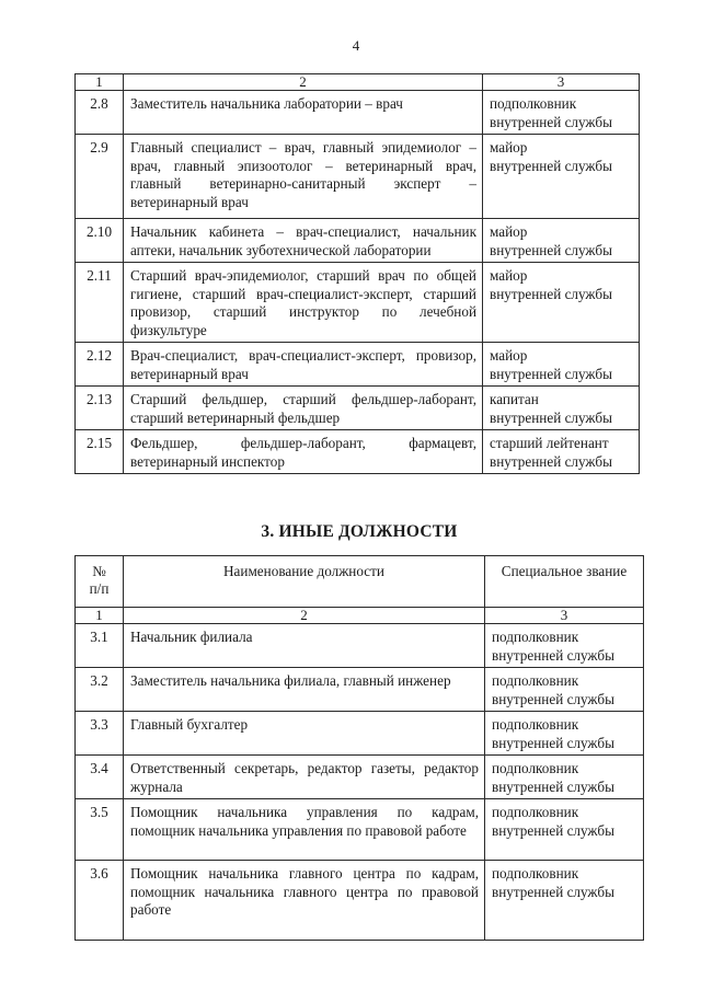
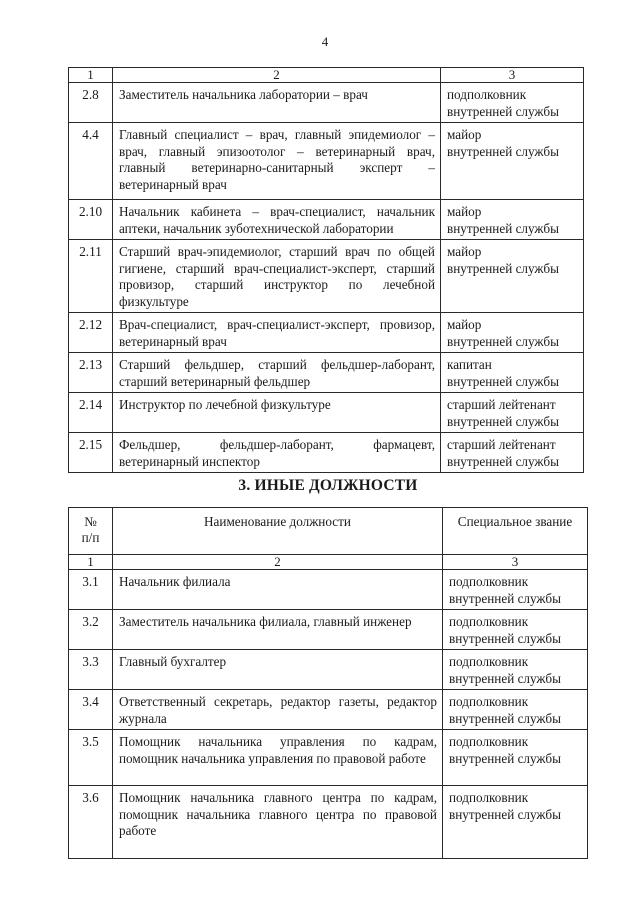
  4
  1	2	3
  2.8	Заместитель начальника лаборатории – врач	подполковниквнутренней службы
- 2.9	Главный специалист – врач, главный эпидемиолог – врач, главный эпизоотолог – ветеринарный врач, главный ветеринарно-санитарный эксперт – ветеринарный врач	майорвнутренней службы
+ 4.4	Главный специалист – врач, главный эпидемиолог – врач, главный эпизоотолог – ветеринарный врач, главный ветеринарно-санитарный эксперт – ветеринарный врач	майорвнутренней службы
  2.10	Начальник кабинета – врач-специалист, начальник аптеки, начальник зуботехнической лаборатории	майорвнутренней службы
  2.11	Старший врач-эпидемиолог, старший врач по общей гигиене, старший врач-специалист-эксперт, старший провизор, старший инструктор по лечебной физкультуре	майорвнутренней службы
  2.12	Врач-специалист, врач-специалист-эксперт, провизор, ветеринарный врач	майорвнутренней службы
  2.13	Старший фельдшер, старший фельдшер-лаборант, старший ветеринарный фельдшер	капитанвнутренней службы
+ 2.14	Инструктор по лечебной физкультуре	старший лейтенантвнутренней службы
  2.15	Фельдшер, фельдшер-лаборант, фармацевт, ветеринарный инспектор	старший лейтенантвнутренней службы
  3. ИНЫЕ ДОЛЖНОСТИ
  № п/п	Наименование должности	Специальное звание
  1	2	3
  3.1	Начальник филиала	подполковниквнутренней службы
  3.2	Заместитель начальника филиала, главный инженер	подполковниквнутренней службы
  3.3	Главный бухгалтер	подполковниквнутренней службы
  3.4	Ответственный секретарь, редактор газеты, редактор журнала	подполковниквнутренней службы
  3.5	Помощник начальника управления по кадрам, помощник начальника управления по правовой работе	подполковниквнутренней службы
  3.6	Помощник начальника главного центра по кадрам, помощник начальника главного центра по правовой работе	подполковниквнутренней службы
